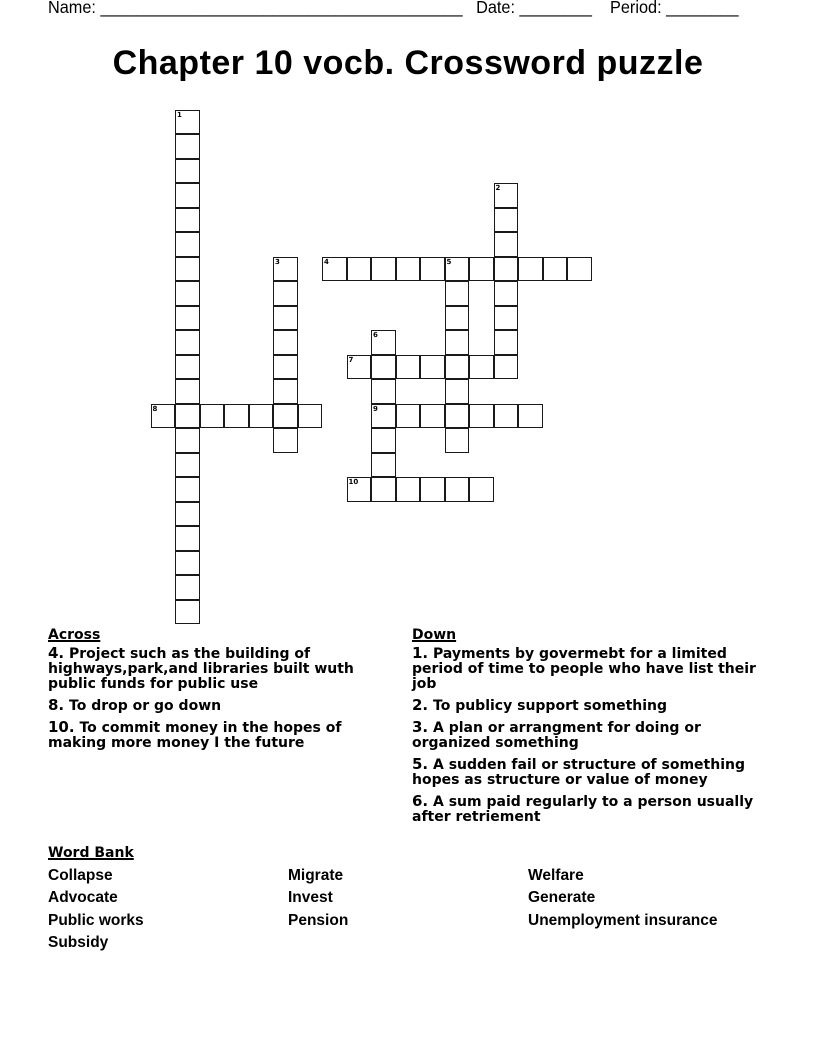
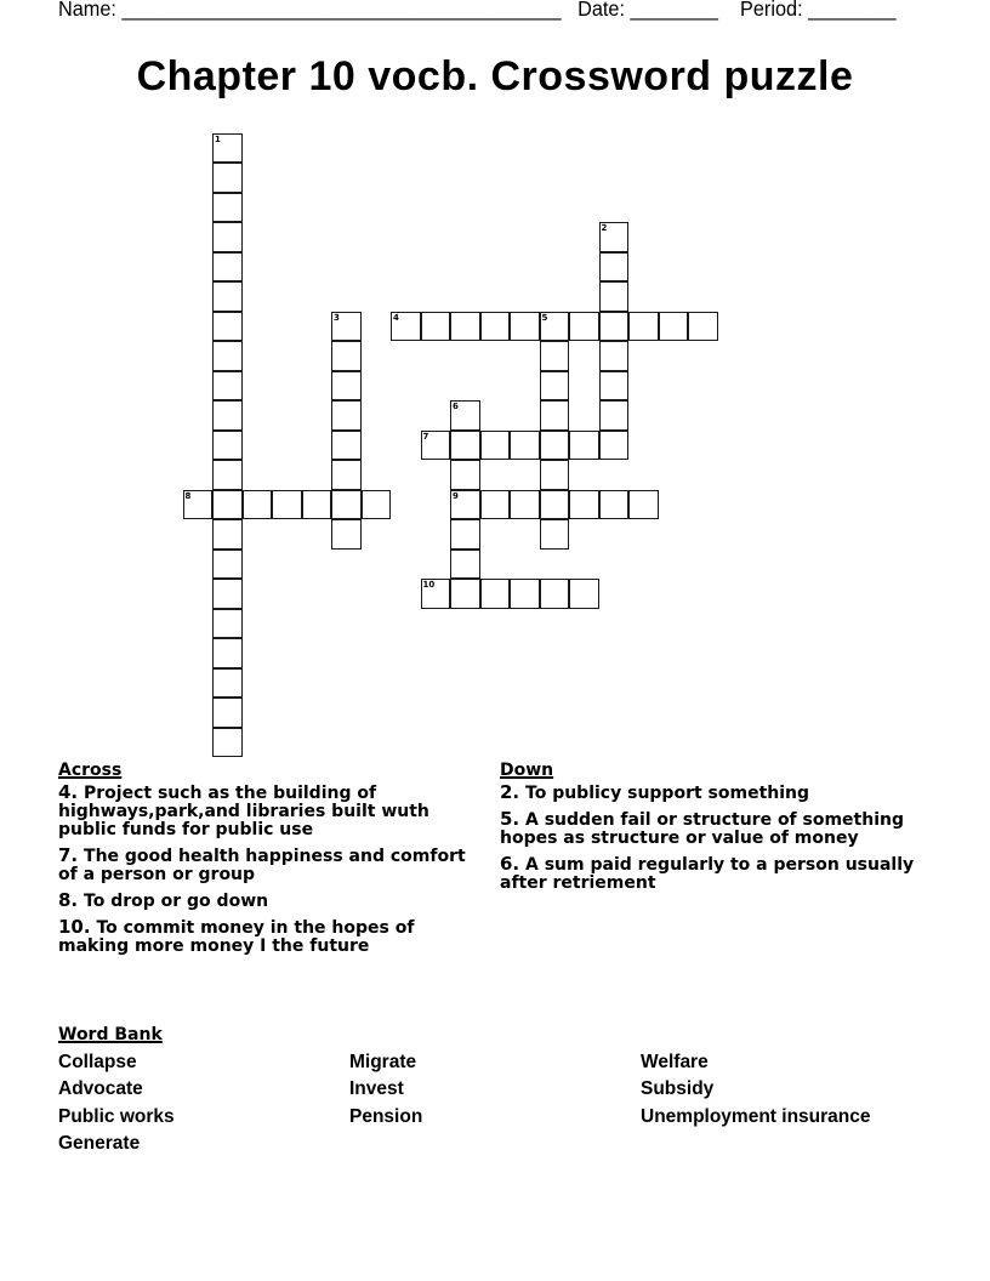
  Name: ________________________________________ Date: ________ Period: ________
  Chapter 10 vocb. Crossword puzzle
  1
  2
  3
  4
  5
  6
  9
  7
  8
  10
  Across
  4. Project such as the building of highways,park,and libraries built wuth public funds for public use
+ 7. The good health happiness and comfort of a person or group
  8. To drop or go down
  10. To commit money in the hopes of making more money I the future
  Down
- 1. Payments by govermebt for a limited period of time to people who have list their job
  2. To publicy support something
- 3. A plan or arrangment for doing or organized something
  5. A sudden fail or structure of something hopes as structure or value of money
  6. A sum paid regularly to a person usually after retriement
  Word Bank
  Collapse
  Advocate
  Public works
- Subsidy
+ Generate
  Migrate
  Invest
  Pension
  Welfare
- Generate
+ Subsidy
  Unemployment insurance
